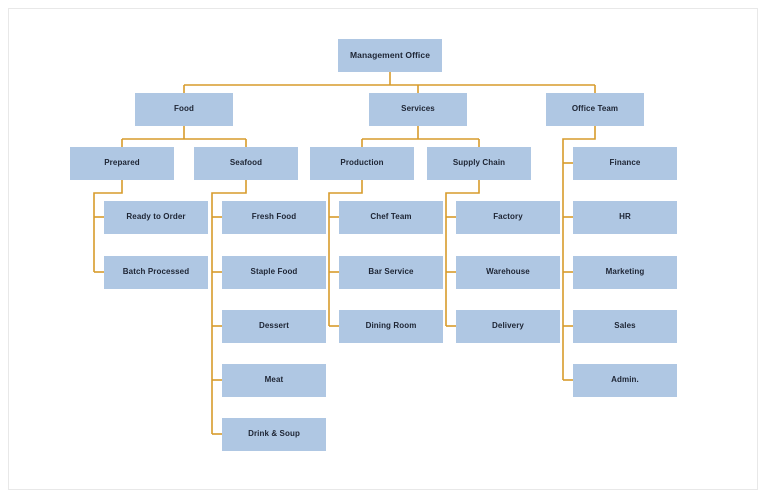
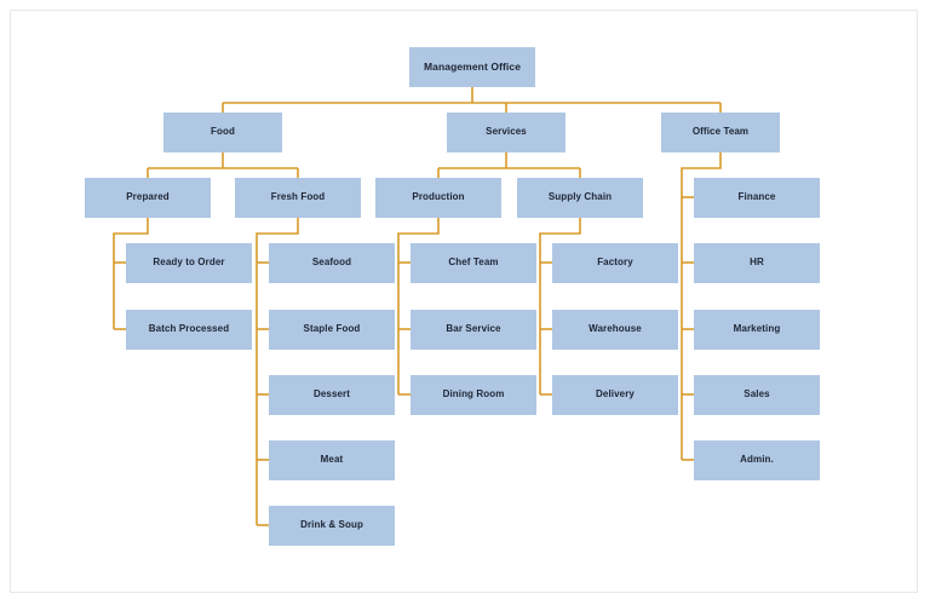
  Management Office
  Food
  Services
  Office Team
  Prepared
- Seafood
+ Fresh Food
  Production
  Supply Chain
  Finance
  HR
  Marketing
  Sales
  Admin.
  Ready to Order
  Batch Processed
- Fresh Food
+ Seafood
  Staple Food
  Dessert
  Meat
  Drink & Soup
  Chef Team
  Bar Service
  Dining Room
  Factory
  Warehouse
  Delivery
